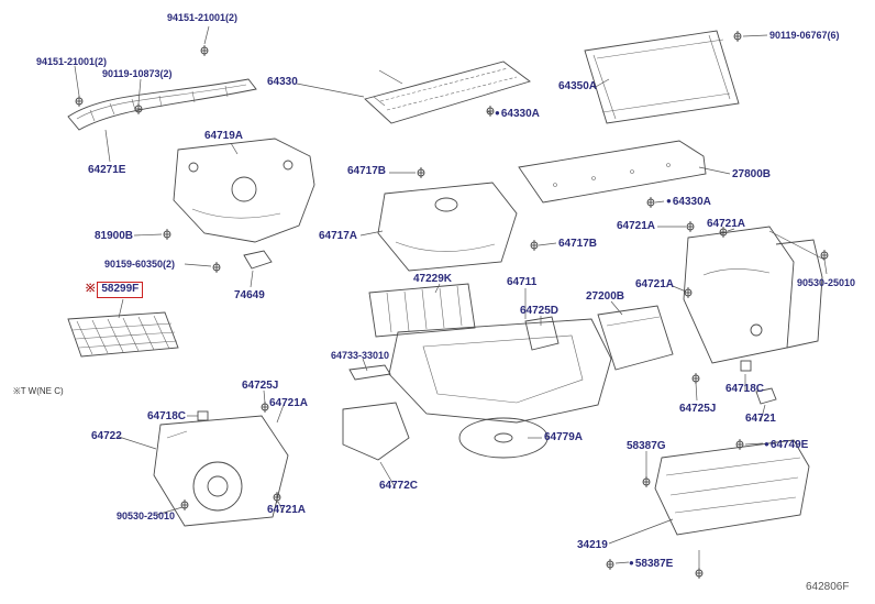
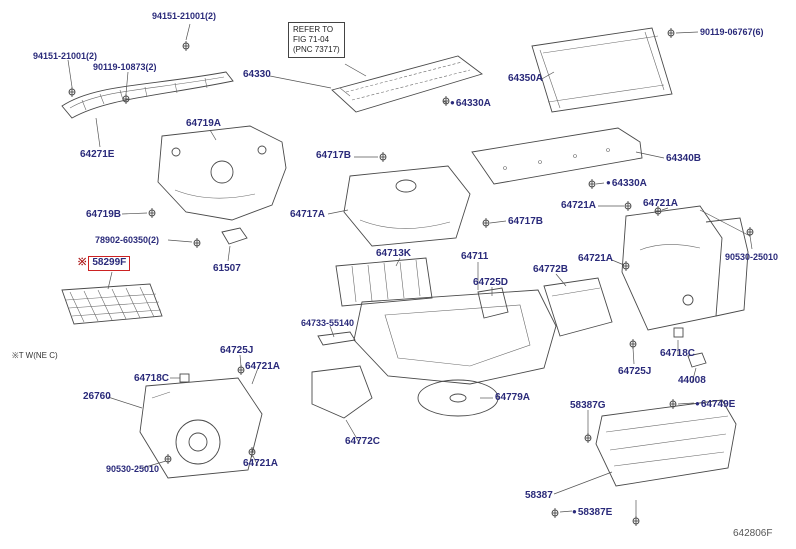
  94151-21001(2)
  94151-21001(2)
  90119-10873(2)
  64271E
  64719A
- 81900B
+ 64719B
- 90159-60350(2)
+ 78902-60350(2)
- 74649
+ 61507
  ※ 58299F
  64330
+ REFER TO
+ FIG 71-04
+ (PNC 73717)
  ●64330A
  64350A
  90119-06767(6)
- 27800B
+ 64340B
  ●64330A
  64717B
  64717A
  64717B
  64721A
  64721A
  90530-25010
  64721A
- 47229K
+ 64713K
  64711
  64725D
- 27200B
+ 64772B
- 64733-33010
+ 64733-55140
  64725J
  64718C
- 64722
+ 26760
  64721A
  64721A
  90530-25010
  64772C
  64779A
  64725J
  64718C
- 64721
+ 44008
  58387G
  ●64749E
- 34219
+ 58387
  ●58387E
  ※T W(NE C)
  642806F
